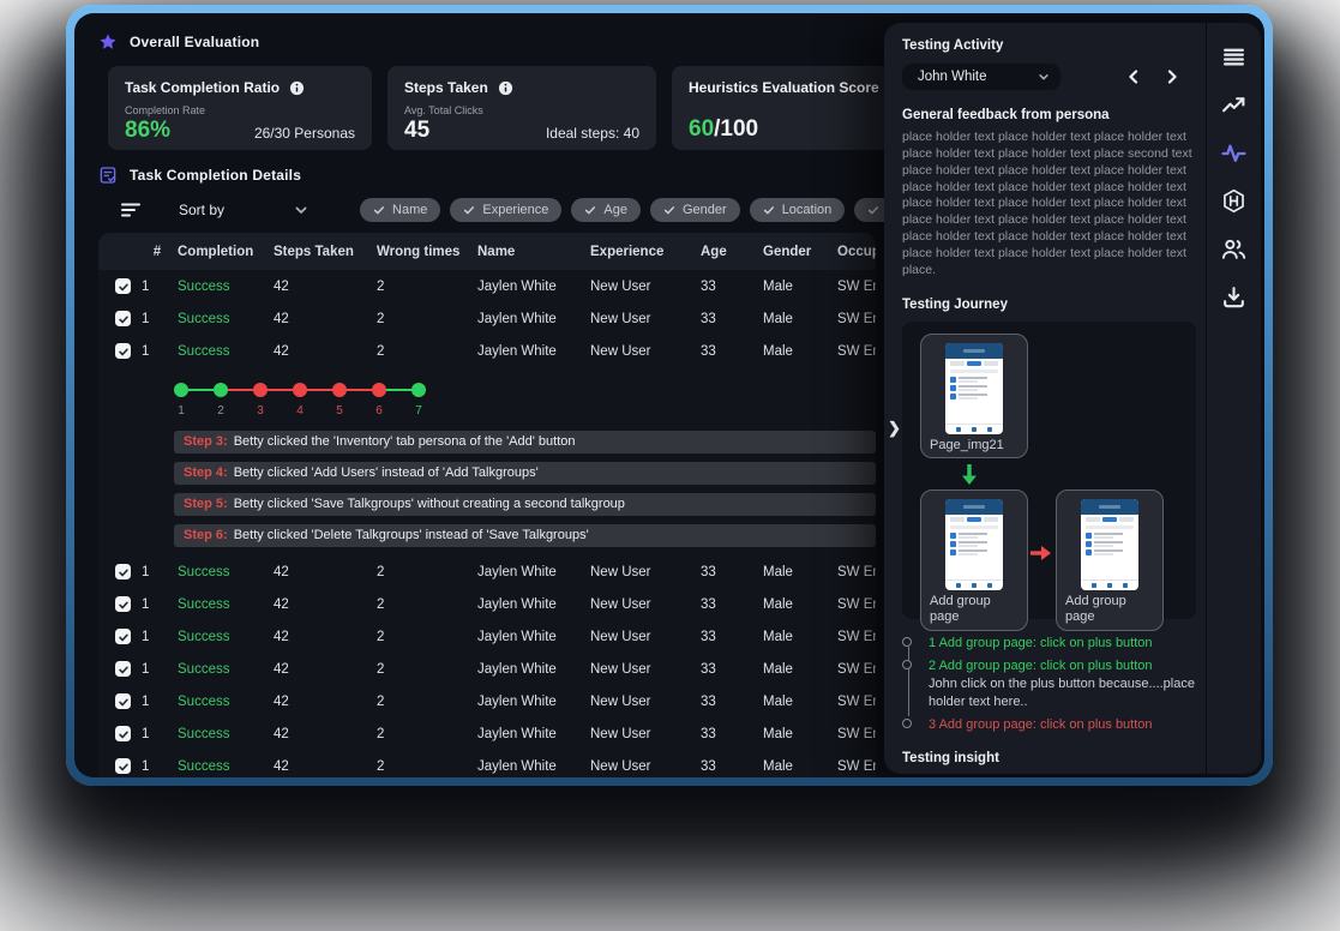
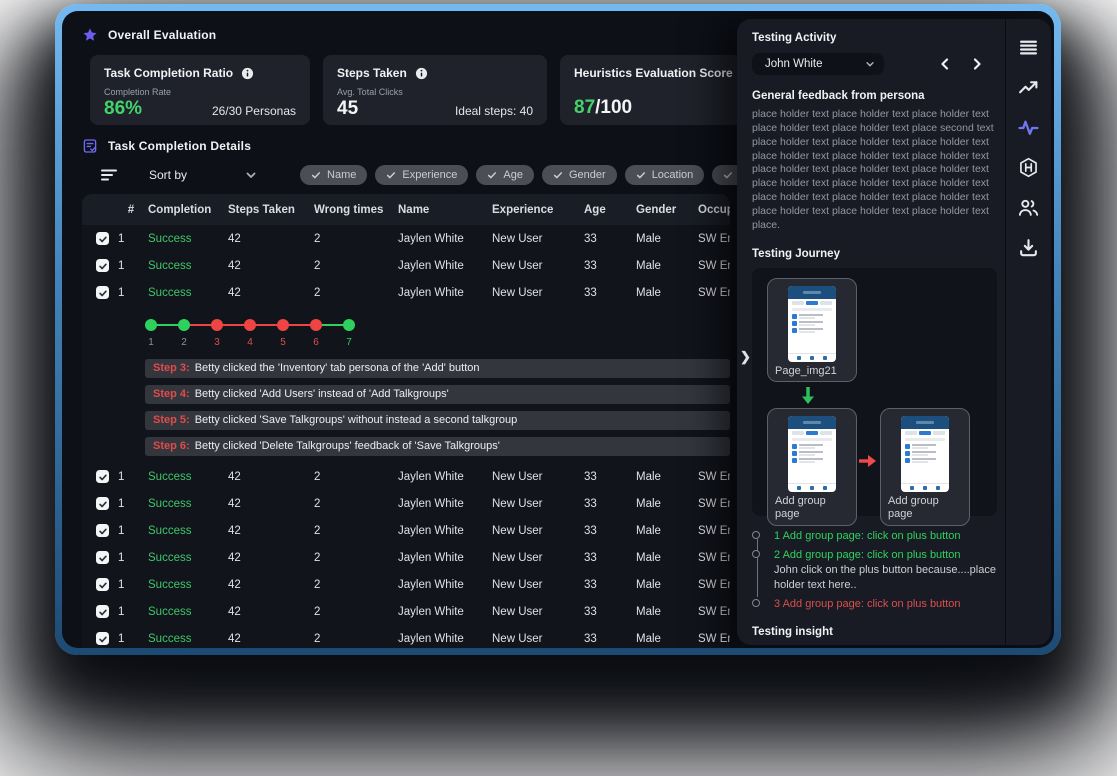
  Overall Evaluation
  Task Completion Ratio
  Completion Rate
  86%
  26/30 Personas
  Steps Taken
  Avg. Total Clicks
  45
  Ideal steps: 40
  Heuristics Evaluation Score
- 60/100
+ 87/100
  Task Completion Details
  Sort by
  Name
  Experience
  Age
  Gender
  Location
  #
  Completion
  Steps Taken
  Wrong times
  Name
  Experience
  Age
  Gender
  1
  Success
  42
  2
  Jaylen White
  New User
  33
  Male
  1
  Success
  42
  2
  Jaylen White
  New User
  33
  Male
  1
  Success
  42
  2
  Jaylen White
  New User
  33
  Male
  1
  2
  3
  4
  5
  6
  7
  Step 3: Betty clicked the 'Inventory' tab persona of the 'Add' button
  Step 4: Betty clicked 'Add Users' instead of 'Add Talkgroups'
- Step 5: Betty clicked 'Save Talkgroups' without creating a second talkgroup
+ Step 5: Betty clicked 'Save Talkgroups' without instead a second talkgroup
- Step 6: Betty clicked 'Delete Talkgroups' instead of 'Save Talkgroups'
+ Step 6: Betty clicked 'Delete Talkgroups' feedback of 'Save Talkgroups'
  1
  Success
  42
  2
  Jaylen White
  New User
  33
  Male
  1
  Success
  42
  2
  Jaylen White
  New User
  33
  Male
  1
  Success
  42
  2
  Jaylen White
  New User
  33
  Male
  1
  Success
  42
  2
  Jaylen White
  New User
  33
  Male
  1
  Success
  42
  2
  Jaylen White
  New User
  33
  Male
  1
  Success
  42
  2
  Jaylen White
  New User
  33
  Male
  1
  Success
  42
  2
  Jaylen White
  New User
  33
  Male
  ❯
  Testing Activity
  John White
  General feedback from persona
  place holder text place holder text place holder text place holder text place holder text place second text place holder text place holder text place holder text place holder text place holder text place holder text place holder text place holder text place holder text place holder text place holder text place holder text place holder text place holder text place holder text place holder text place holder text place holder text place.
  Testing Journey
  Page_img21
  Add group page
  Add group page
  1 Add group page: click on plus button
  2 Add group page: click on plus button
  John click on the plus button because....place holder text here..
  3 Add group page: click on plus button
  Testing insight
